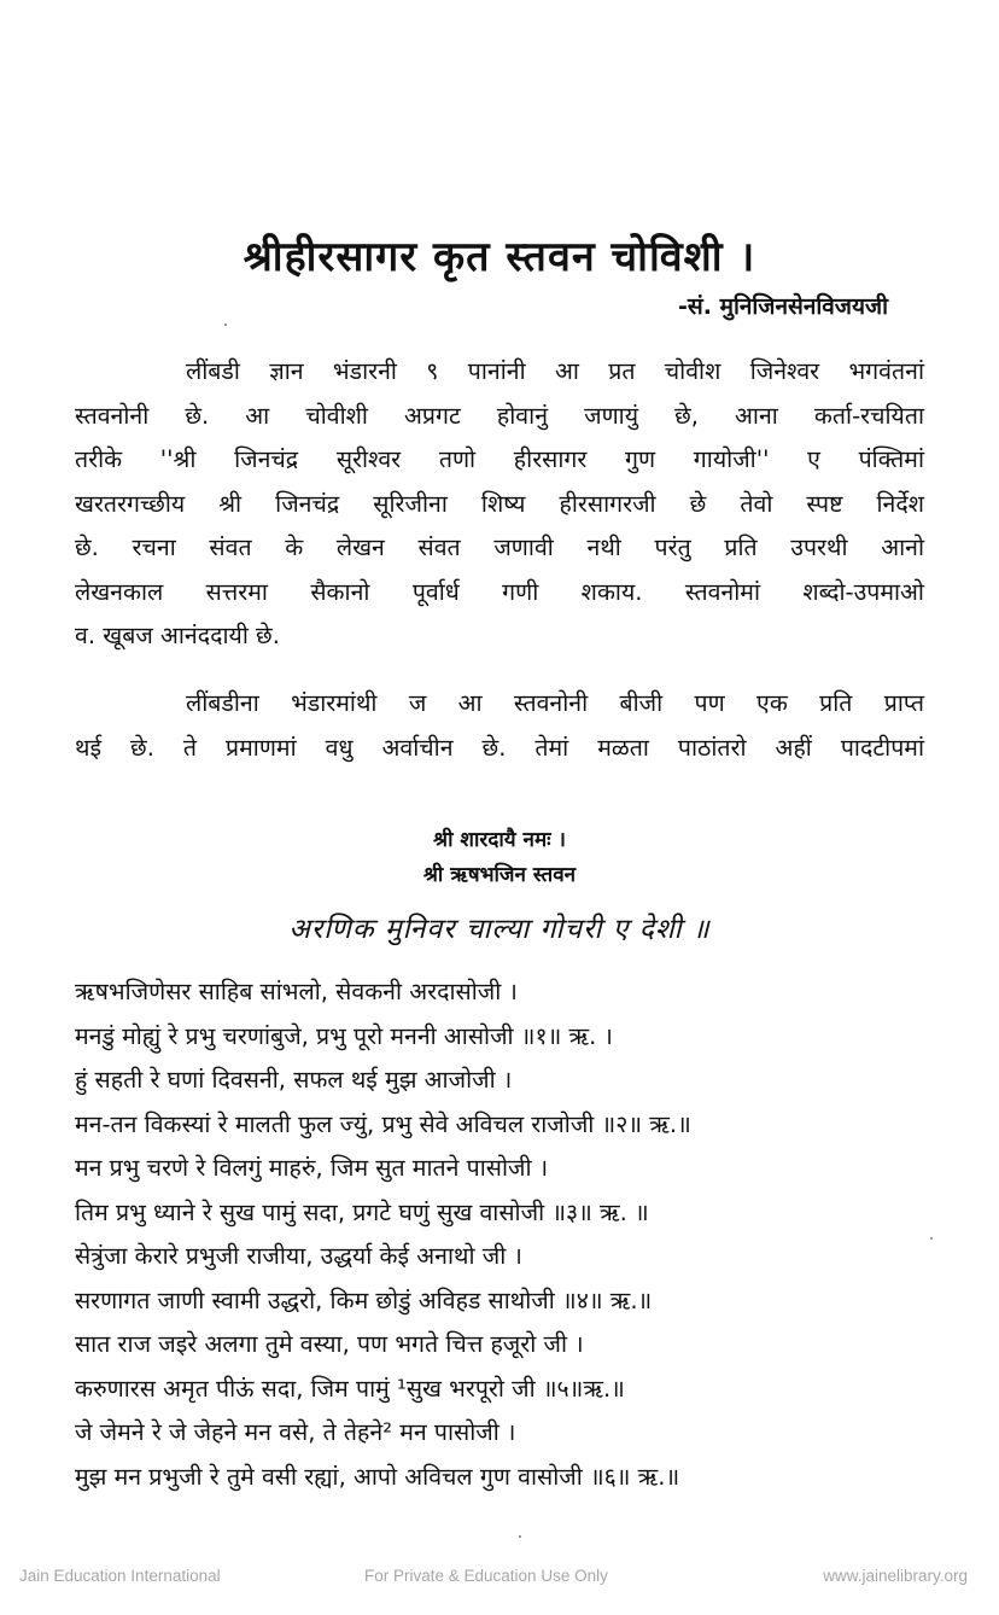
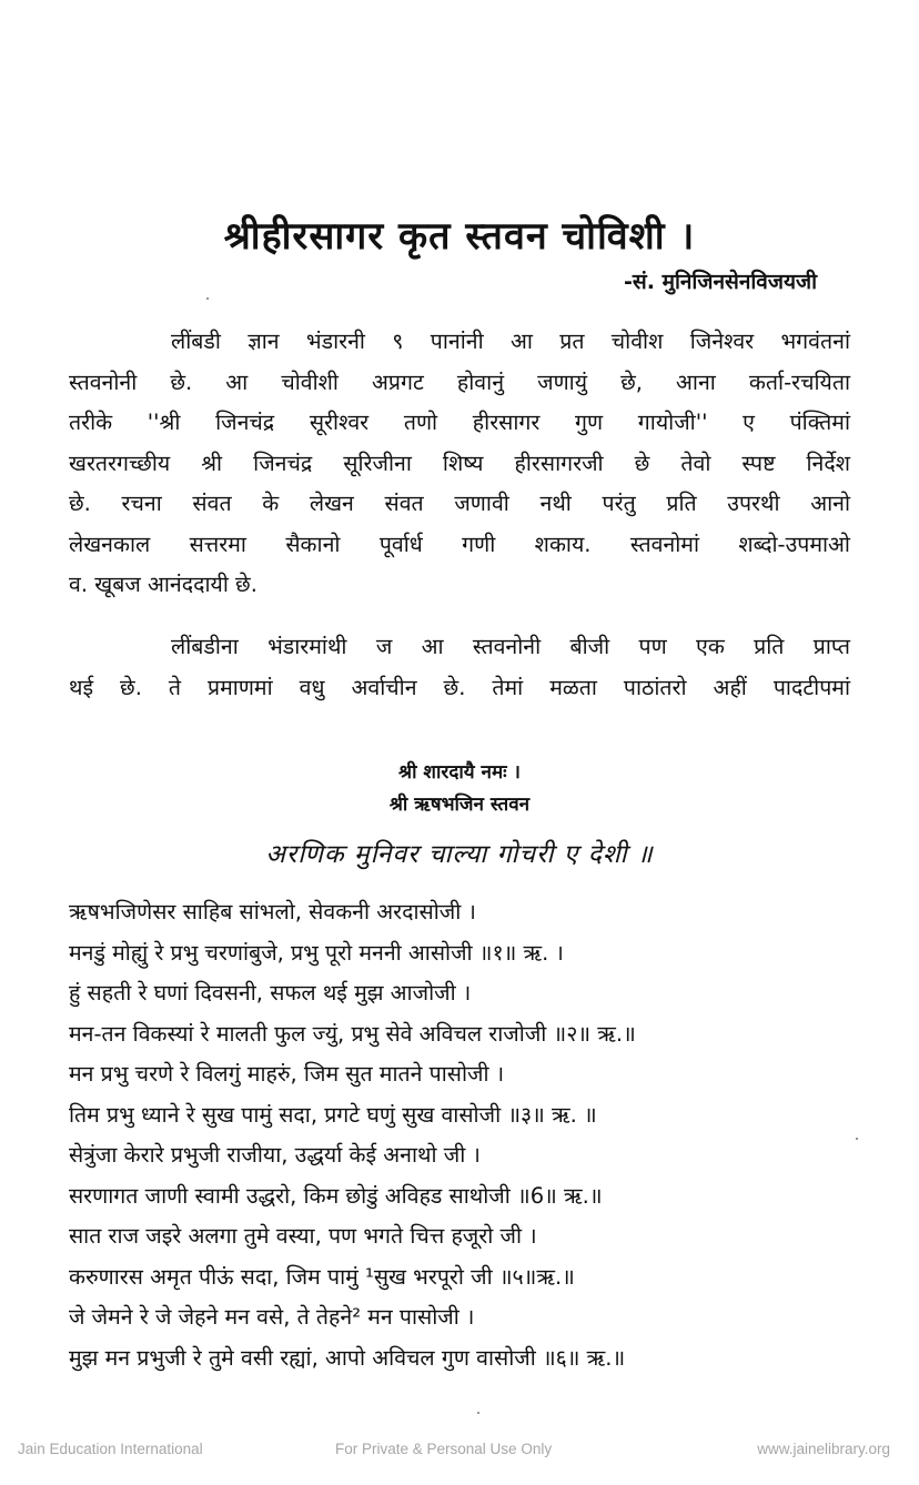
  श्रीहीरसागर कृत स्तवन चोविशी ।
  -सं. मुनिजिनसेनविजयजी
  लींबडी ज्ञान भंडारनी ९ पानांनी आ प्रत चोवीश जिनेश्वर भगवंतनां
  स्तवनोनी छे. आ चोवीशी अप्रगट होवानुं जणायुं छे, आना कर्ता-रचयिता
  तरीके ''श्री जिनचंद्र सूरीश्वर तणो हीरसागर गुण गायोजी'' ए पंक्तिमां
  खरतरगच्छीय श्री जिनचंद्र सूरिजीना शिष्य हीरसागरजी छे तेवो स्पष्ट निर्देश
  छे. रचना संवत के लेखन संवत जणावी नथी परंतु प्रति उपरथी आनो
  लेखनकाल सत्तरमा सैकानो पूर्वार्ध गणी शकाय. स्तवनोमां शब्दो-उपमाओ
  व. खूबज आनंददायी छे.
  लींबडीना भंडारमांथी ज आ स्तवनोनी बीजी पण एक प्रति प्राप्त
  थई छे. ते प्रमाणमां वधु अर्वाचीन छे. तेमां मळता पाठांतरो अहीं पादटीपमां
  श्री शारदायै नमः ।
  श्री ऋषभजिन स्तवन
  अरणिक मुनिवर चाल्या गोचरी ए देशी ॥
  ऋषभजिणेसर साहिब सांभलो, सेवकनी अरदासोजी ।
  मनडुं मोह्युं रे प्रभु चरणांबुजे, प्रभु पूरो मननी आसोजी ॥१॥ ऋ. ।
  हुं सहती रे घणां दिवसनी, सफल थई मुझ आजोजी ।
  मन-तन विकस्यां रे मालती फुल ज्युं, प्रभु सेवे अविचल राजोजी ॥२॥ ऋ.॥
  मन प्रभु चरणे रे विलगुं माहरुं, जिम सुत मातने पासोजी ।
  तिम प्रभु ध्याने रे सुख पामुं सदा, प्रगटे घणुं सुख वासोजी ॥३॥ ऋ. ॥
  सेत्रुंजा केरारे प्रभुजी राजीया, उद्धर्या केई अनाथो जी ।
- सरणागत जाणी स्वामी उद्धरो, किम छोडुं अविहड साथोजी ॥४॥ ऋ.॥
+ सरणागत जाणी स्वामी उद्धरो, किम छोडुं अविहड साथोजी ॥6॥ ऋ.॥
  सात राज जइरे अलगा तुमे वस्या, पण भगते चित्त हजूरो जी ।
  करुणारस अमृत पीऊं सदा, जिम पामुं ¹सुख भरपूरो जी ॥५॥ऋ.॥
  जे जेमने रे जे जेहने मन वसे, ते तेहने² मन पासोजी ।
  मुझ मन प्रभुजी रे तुमे वसी रह्यां, आपो अविचल गुण वासोजी ॥६॥ ऋ.॥
  Jain Education International
- For Private & Education Use Only
+ For Private & Personal Use Only
  www.jainelibrary.org
